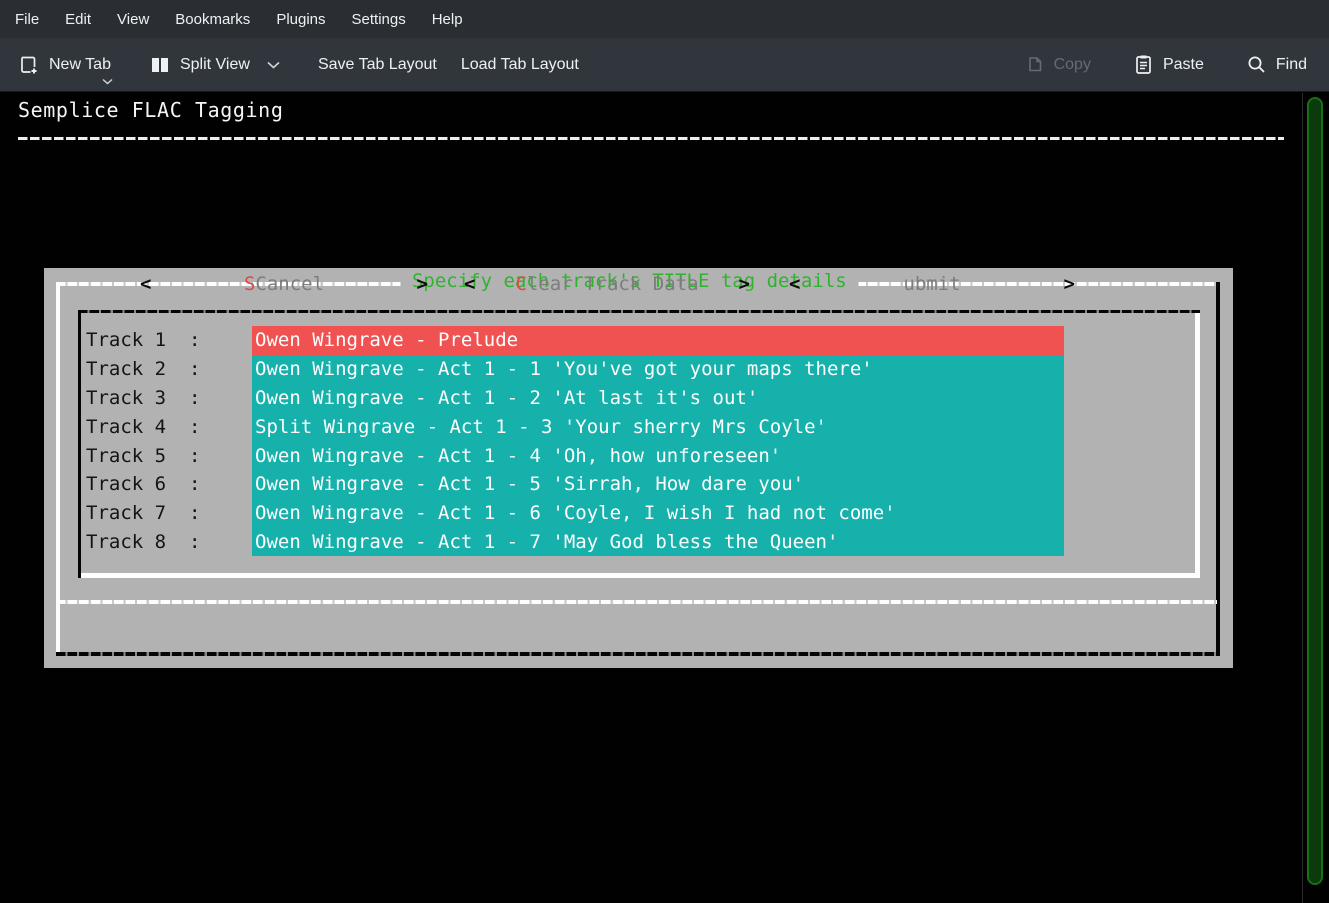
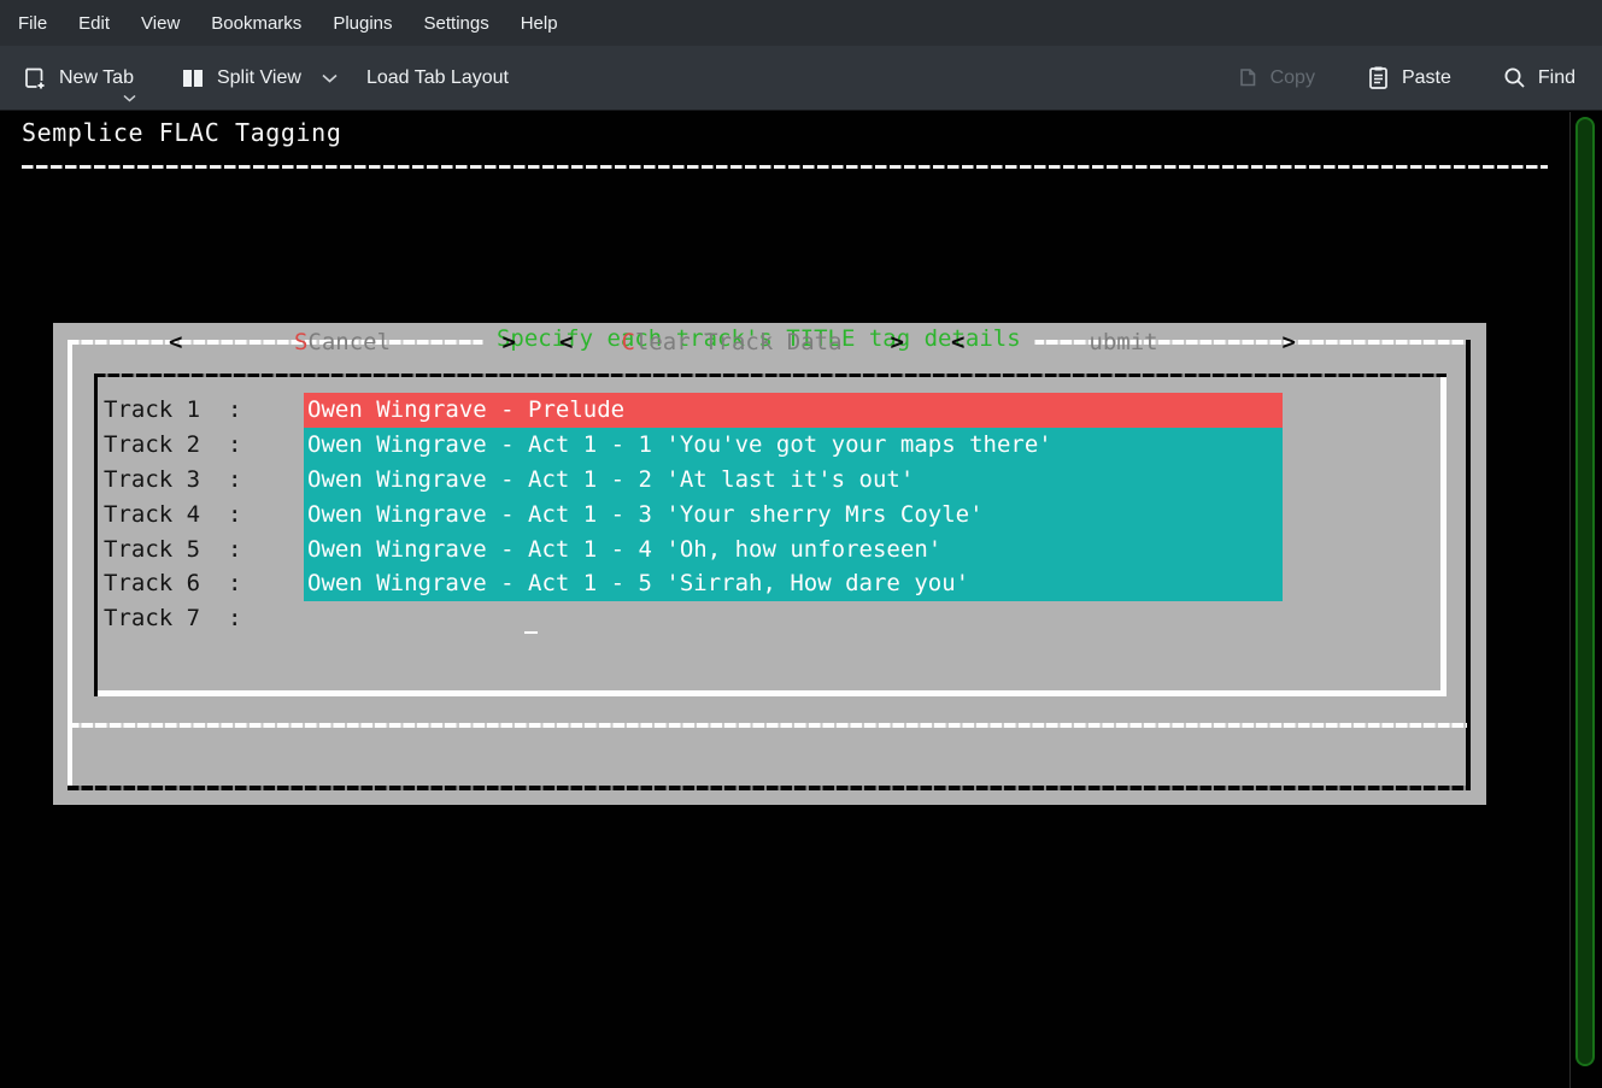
  File
  Edit
  View
  Bookmarks
  Plugins
  Settings
  Help
  New Tab
  Split View
- Save Tab Layout
  Load Tab Layout
  Copy
  Paste
  Find
  Semplice FLAC Tagging
  Specify each track's TITLE tag details
  Track 1 :
  Owen Wingrave - Prelude
  Track 2 :
  Owen Wingrave - Act 1 - 1 'You've got your maps there'
  Track 3 :
  Owen Wingrave - Act 1 - 2 'At last it's out'
  Track 4 :
- Split Wingrave - Act 1 - 3 'Your sherry Mrs Coyle'
+ Owen Wingrave - Act 1 - 3 'Your sherry Mrs Coyle'
  Track 5 :
  Owen Wingrave - Act 1 - 4 'Oh, how unforeseen'
  Track 6 :
  Owen Wingrave - Act 1 - 5 'Sirrah, How dare you'
  Track 7 :
- Owen Wingrave - Act 1 - 6 'Coyle, I wish I had not come'
- Track 8 :
- Owen Wingrave - Act 1 - 7 'May God bless the Queen'
  <
  SCancel
  >
  <
  Clear Track Data
  >
  <
  ubmit
  >
